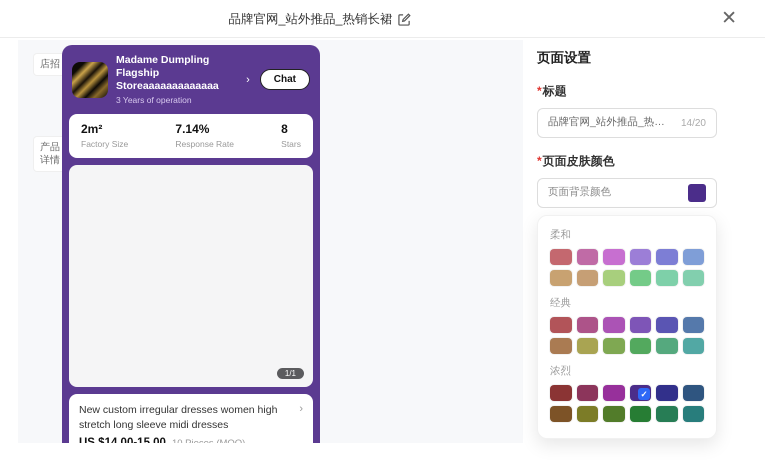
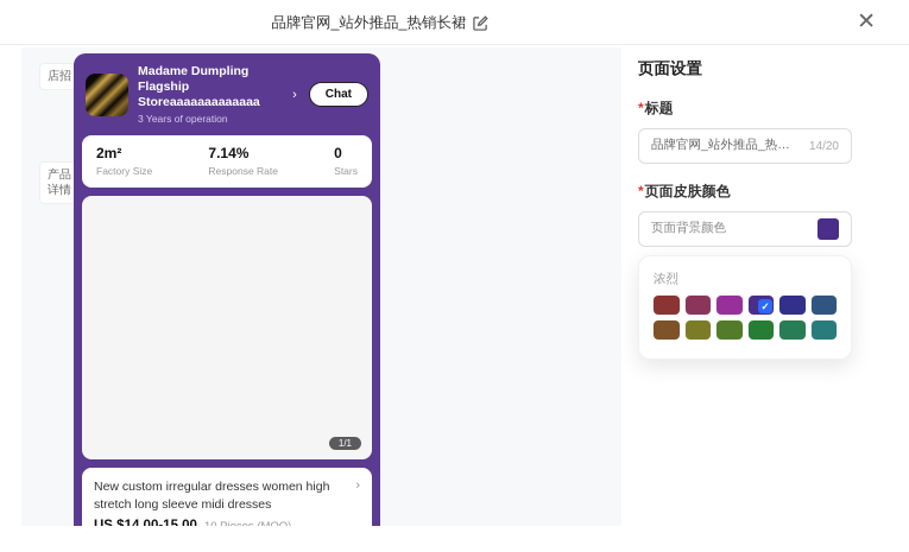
  品牌官网_站外推品_热销长裙
  ✕
  店招
  产品
  详情
  Madame Dumpling Flagship Storeaaaaaaaaaaaaa
  3 Years of operation
  ›
  Chat
  2m²
  Factory Size
  7.14%
  Response Rate
- 8
+ 0
  Stars
  1/1
  New custom irregular dresses women high stretch long sleeve midi dresses
  ›
  US $14.00-15.00
  页面设置
  *标题
  品牌官网_站外推品_热销长
  14/20
  *页面皮肤颜色
  页面背景颜色
- 柔和
- 经典
  浓烈
  ✓
